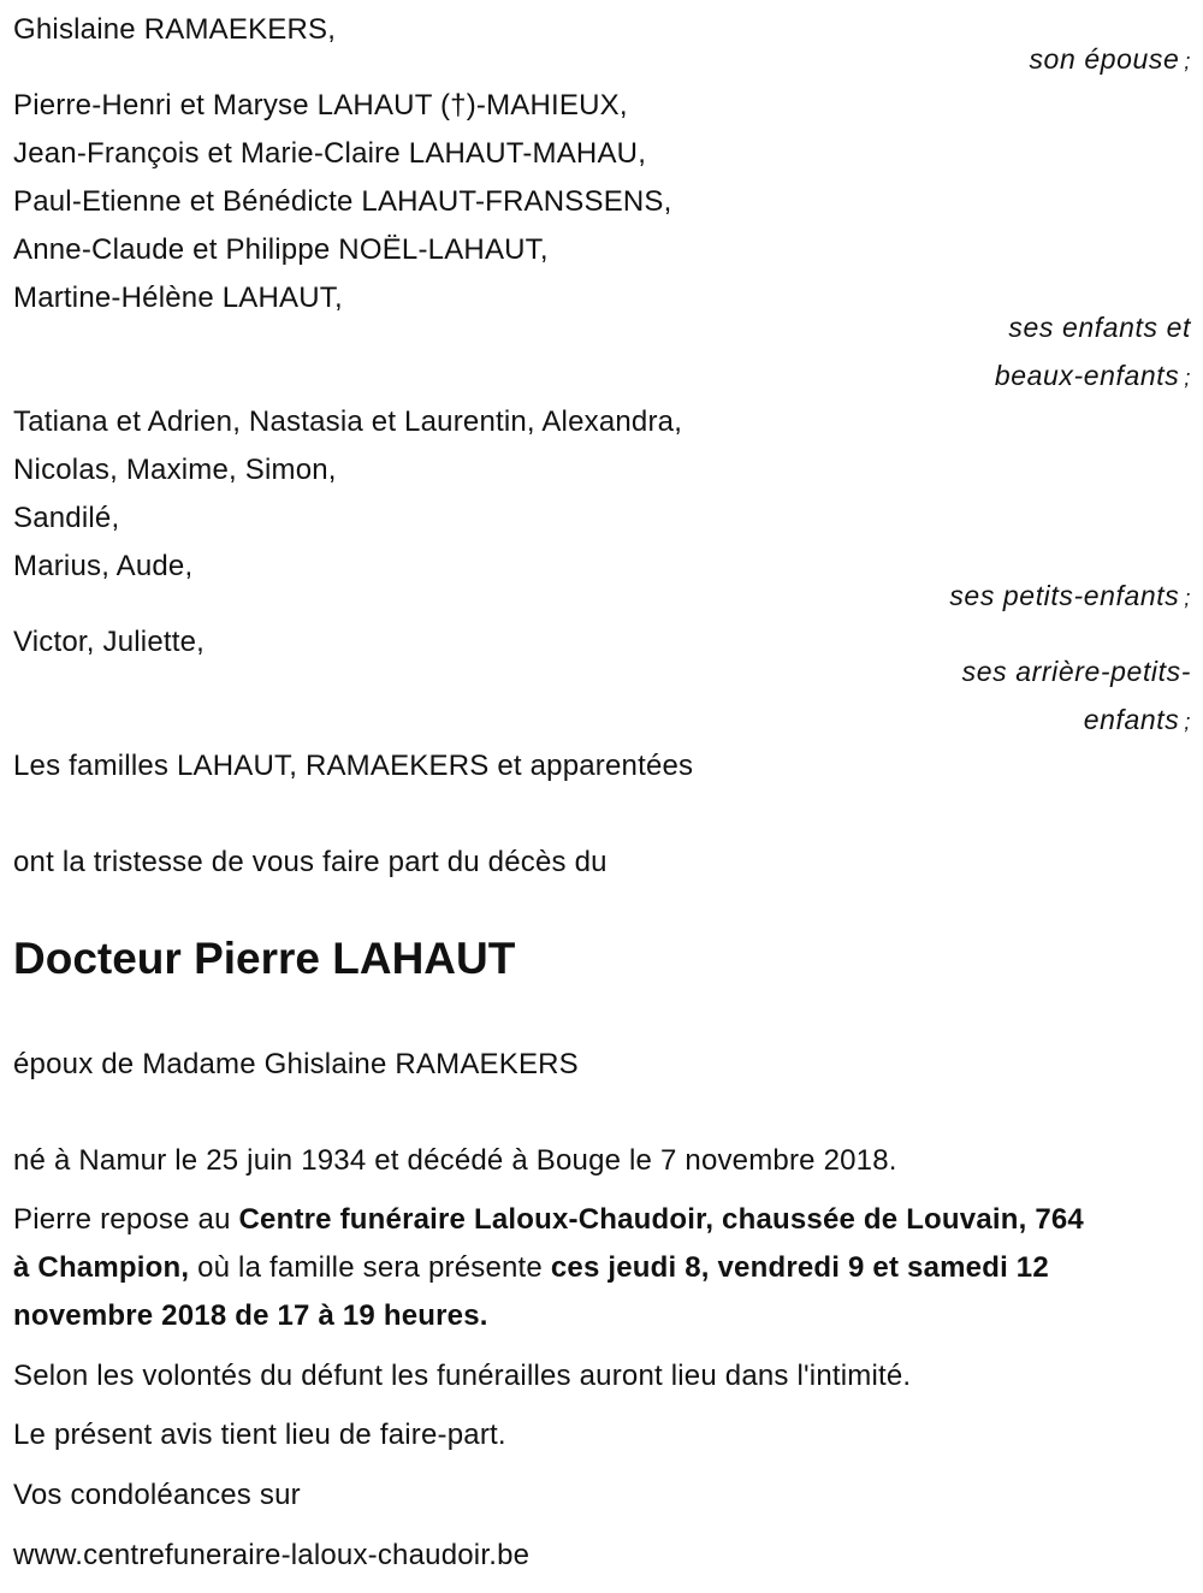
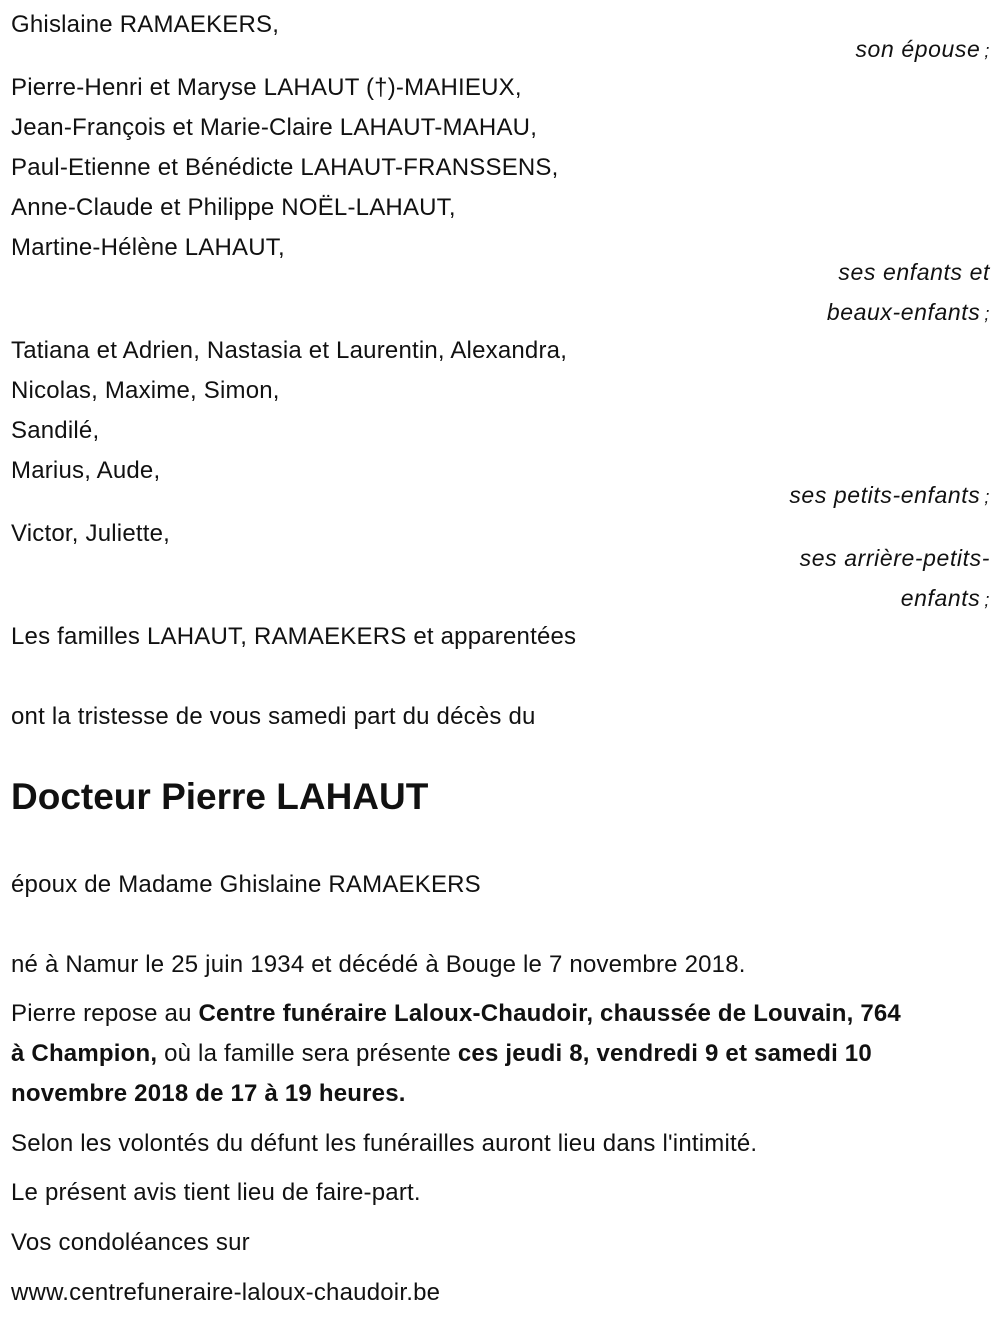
  Ghislaine RAMAEKERS,
  son épouse ;
  Pierre-Henri et Maryse LAHAUT (†)-MAHIEUX,
  Jean-François et Marie-Claire LAHAUT-MAHAU,
  Paul-Etienne et Bénédicte LAHAUT-FRANSSENS,
  Anne-Claude et Philippe NOËL-LAHAUT,
  Martine-Hélène LAHAUT,
  ses enfants et
  beaux-enfants ;
  Tatiana et Adrien, Nastasia et Laurentin, Alexandra,
  Nicolas, Maxime, Simon,
  Sandilé,
  Marius, Aude,
  ses petits-enfants ;
  Victor, Juliette,
  ses arrière-petits-
  enfants ;
  Les familles LAHAUT, RAMAEKERS et apparentées
- ont la tristesse de vous faire part du décès du
+ ont la tristesse de vous samedi part du décès du
  Docteur Pierre LAHAUT
  époux de Madame Ghislaine RAMAEKERS
  né à Namur le 25 juin 1934 et décédé à Bouge le 7 novembre 2018.
- Pierre repose au Centre funéraire Laloux-Chaudoir, chaussée de Louvain, 764 à Champion, où la famille sera présente ces jeudi 8, vendredi 9 et samedi 12 novembre 2018 de 17 à 19 heures.
+ Pierre repose au Centre funéraire Laloux-Chaudoir, chaussée de Louvain, 764 à Champion, où la famille sera présente ces jeudi 8, vendredi 9 et samedi 10 novembre 2018 de 17 à 19 heures.
  Selon les volontés du défunt les funérailles auront lieu dans l'intimité.
  Le présent avis tient lieu de faire-part.
  Vos condoléances sur
  www.centrefuneraire-laloux-chaudoir.be
